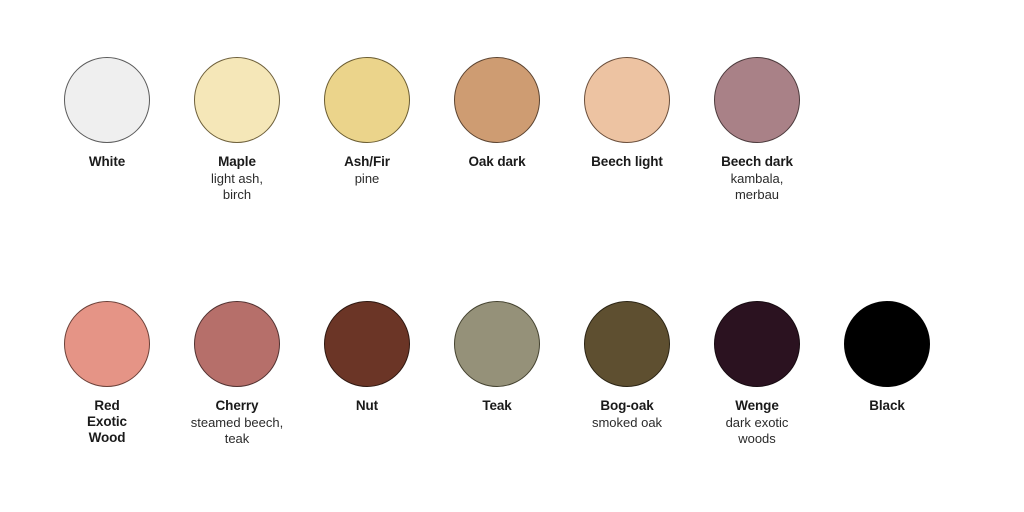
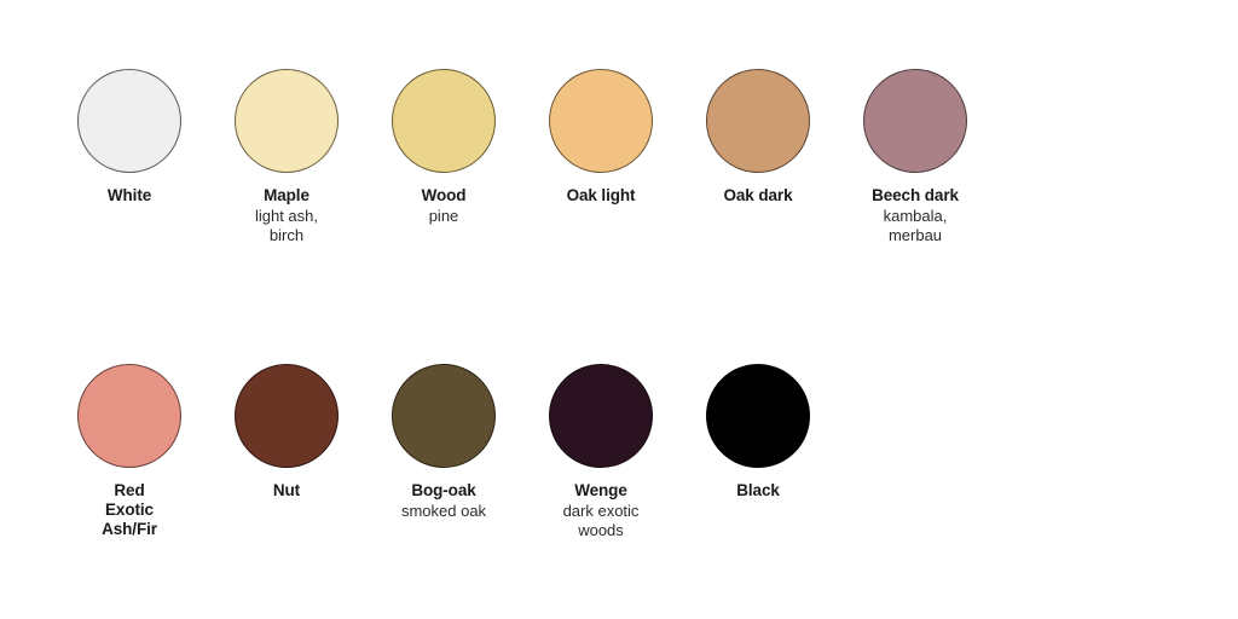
  White
  Maple
  light ash,
  birch
- Ash/Fir
+ Wood
  pine
+ Oak light
  Oak dark
- Beech light
  Beech dark
  kambala,
  merbau
  Red
  Exotic
- Wood
+ Ash/Fir
- Cherry
- steamed beech,
- teak
  Nut
- Teak
  Bog-oak
  smoked oak
  Wenge
  dark exotic
  woods
  Black
